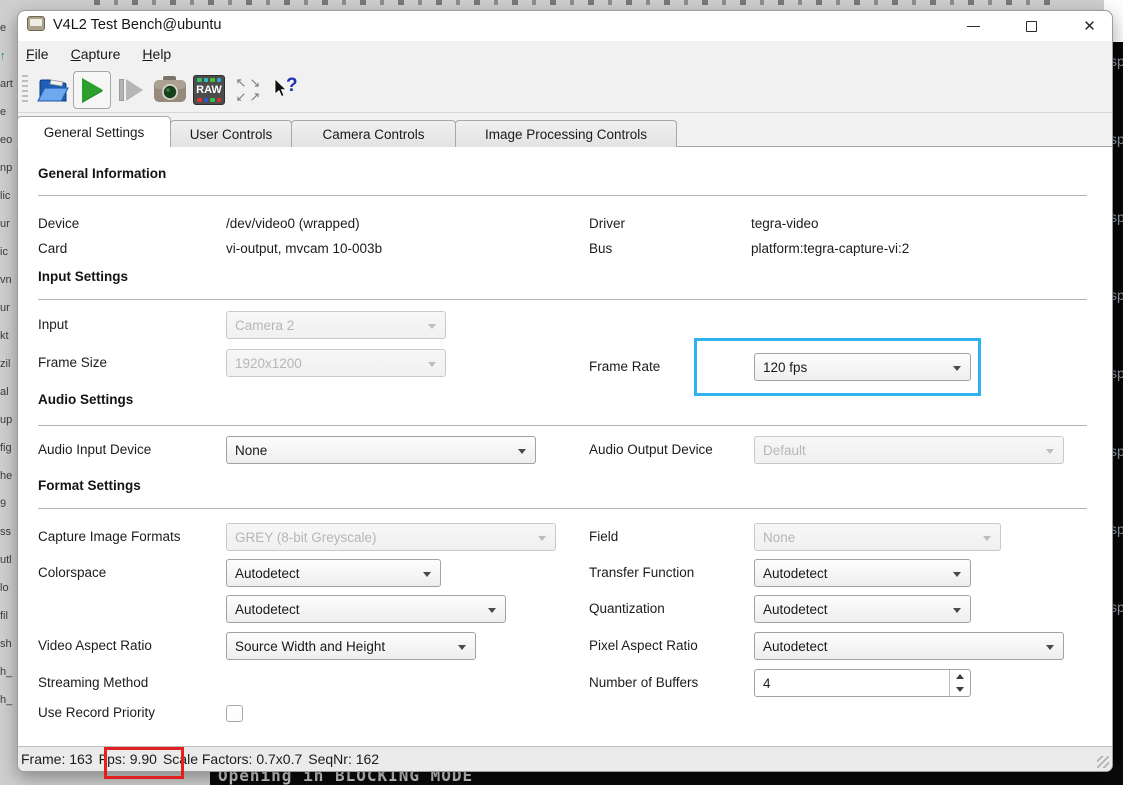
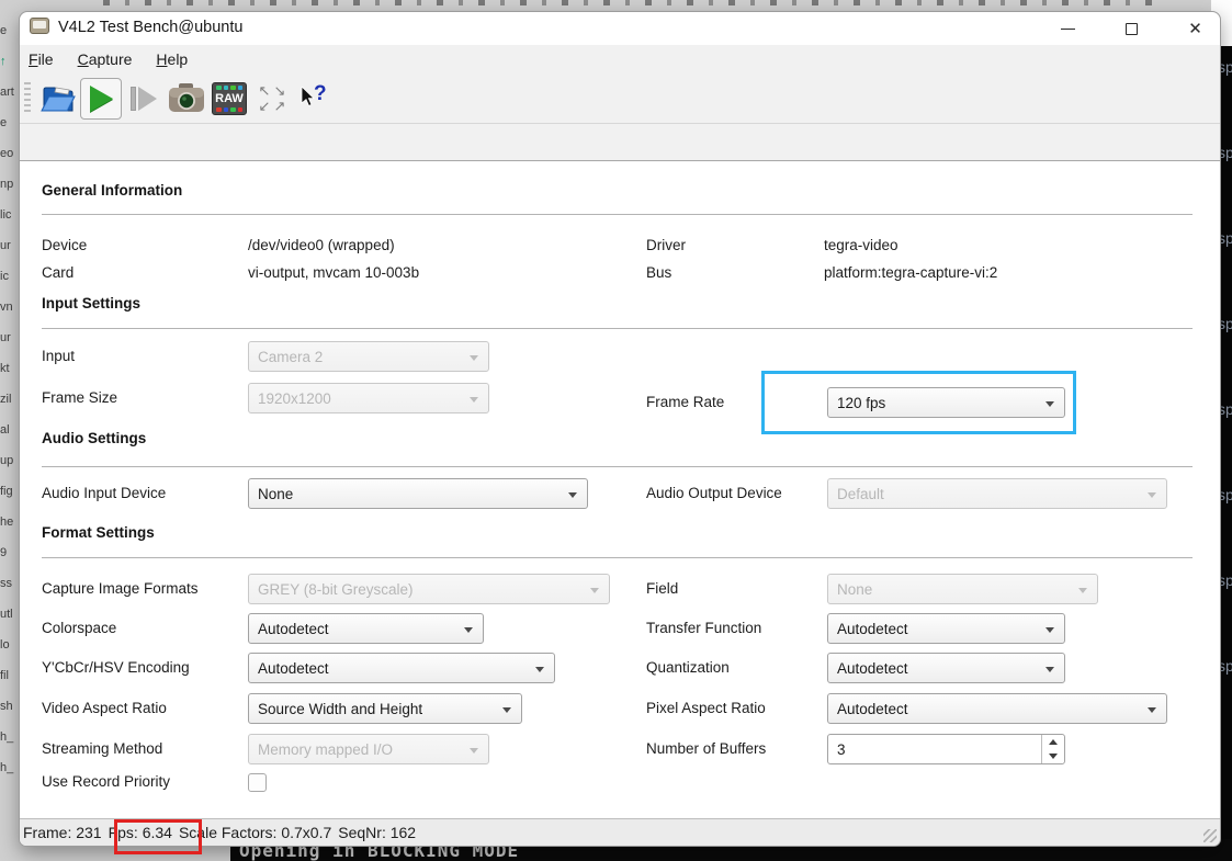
  e
  ↑
  art
  e
  eo
  np
  lic
  ur
  ic
  vn
  ur
  kt
  zil
  al
  up
  fig
  he
  9
  ss
  utl
  lo
  fil
  sh
  h_
  h_
  sp
  sp
  sp
  sp
  sp
  sp
  sp
  sp
  Opening in BLOCKING MODE
  V4L2 Test Bench@ubuntu
  ✕
  File
  Capture
  Help
  RAW
  ↖
  ↘
  ↙
  ↗
  ?
- General Settings
- User Controls
- Camera Controls
- Image Processing Controls
  General Information
  Device
  /dev/video0 (wrapped)
  Card
  vi-output, mvcam 10-003b
  Driver
  tegra-video
  Bus
  platform:tegra-capture-vi:2
  Input Settings
  Input
  Camera 2
  Frame Size
  1920x1200
  Frame Rate
  120 fps
  Audio Settings
  Audio Input Device
  None
  Audio Output Device
  Default
  Format Settings
  Capture Image Formats
  GREY (8-bit Greyscale)
  Field
  None
  Colorspace
  Autodetect
  Transfer Function
  Autodetect
+ Y'CbCr/HSV Encoding
  Autodetect
  Quantization
  Autodetect
  Video Aspect Ratio
  Source Width and Height
  Pixel Aspect Ratio
  Autodetect
  Streaming Method
+ Memory mapped I/O
  Number of Buffers
- 4
+ 3
  Use Record Priority
- Frame: 163
+ Frame: 231
- Fps: 9.90
+ Fps: 6.34
  Scale Factors: 0.7x0.7
  SeqNr: 162
